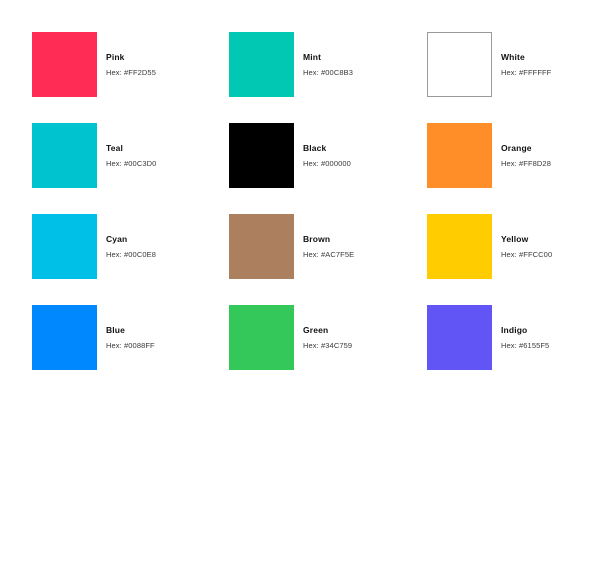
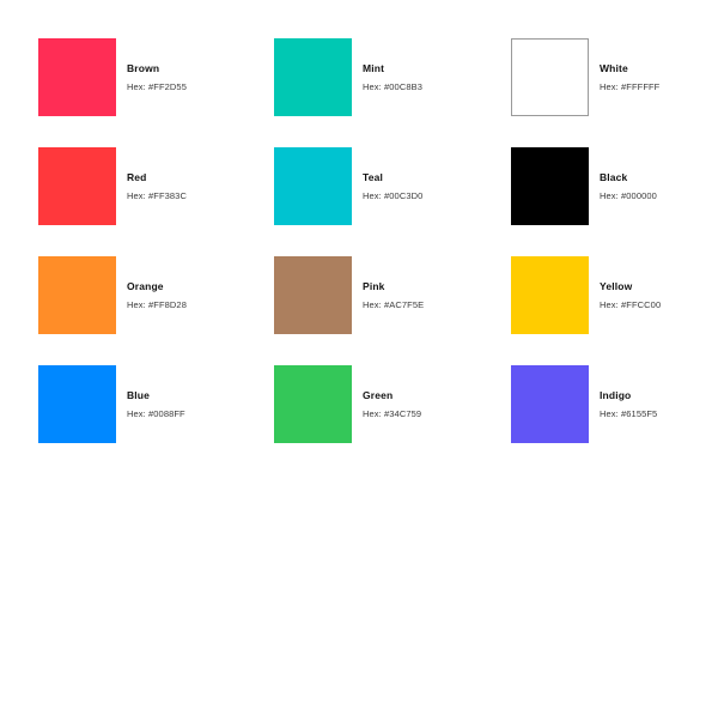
- Pink
+ Brown
  Hex: #FF2D55
  Mint
  Hex: #00C8B3
  White
  Hex: #FFFFFF
+ Red
+ Hex: #FF383C
  Teal
  Hex: #00C3D0
  Black
  Hex: #000000
  Orange
  Hex: #FF8D28
- Cyan
- Hex: #00C0E8
- Brown
+ Pink
  Hex: #AC7F5E
  Yellow
  Hex: #FFCC00
  Blue
  Hex: #0088FF
  Green
  Hex: #34C759
  Indigo
  Hex: #6155F5
